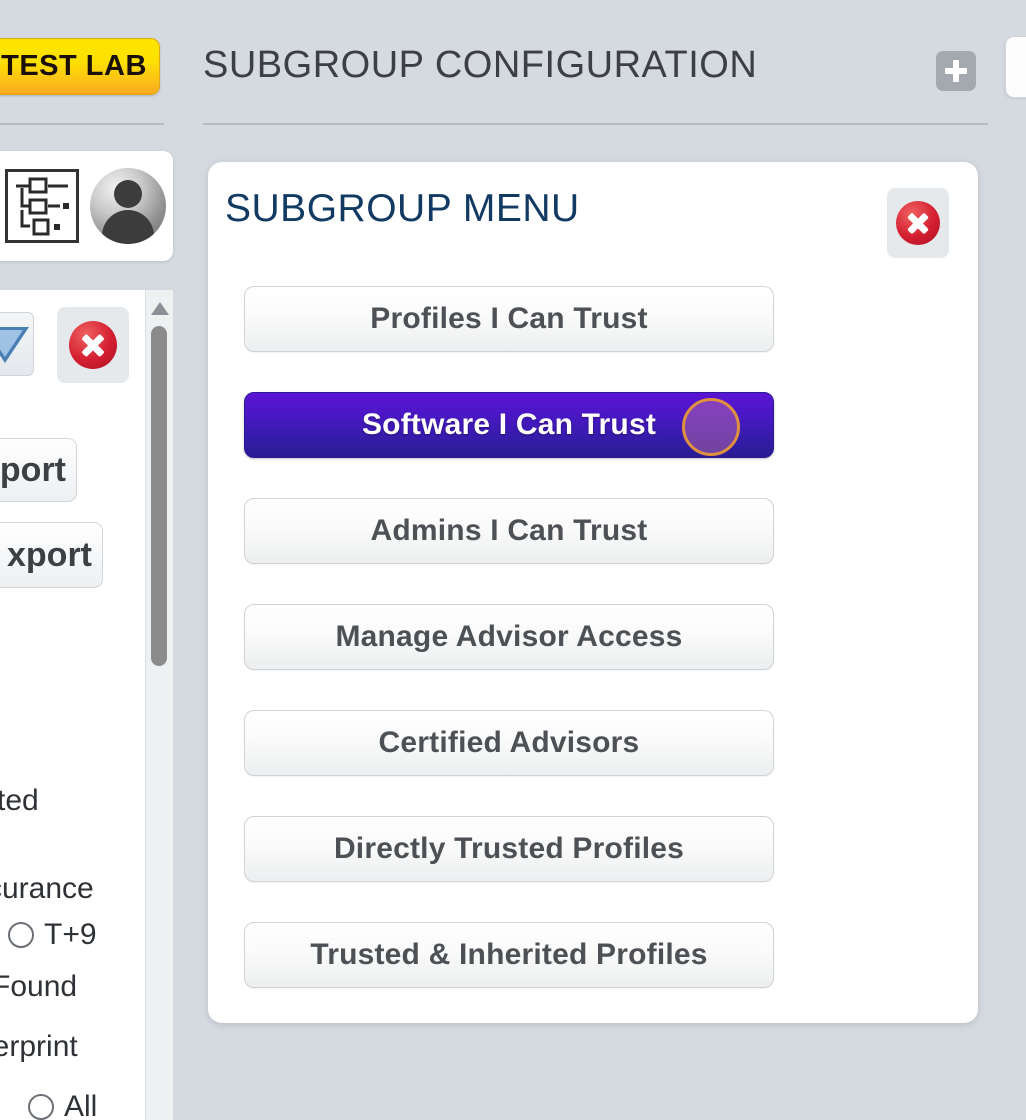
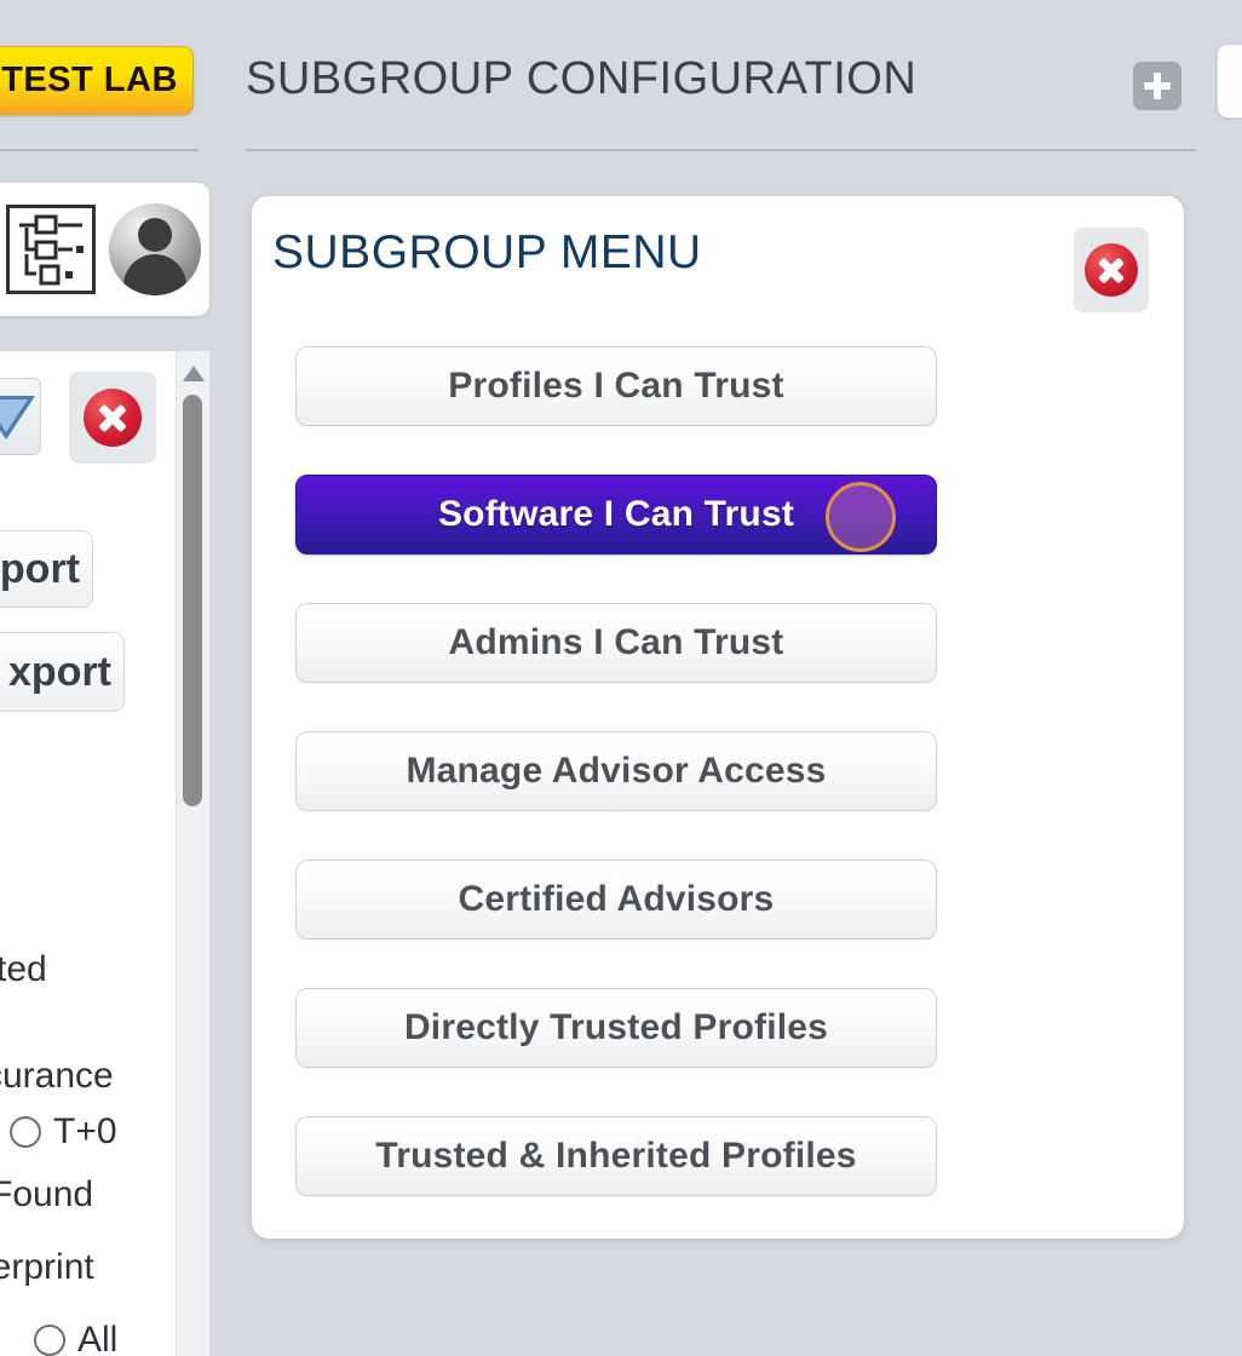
  TEST LAB
  SUBGROUP CONFIGURATION
  port
  xport
  ted
  urance
  Found
  erprint
- T+9
+ T+0
  All
  SUBGROUP MENU
  Profiles I Can Trust
  Software I Can Trust
  Admins I Can Trust
  Manage Advisor Access
  Certified Advisors
  Directly Trusted Profiles
  Trusted & Inherited Profiles
